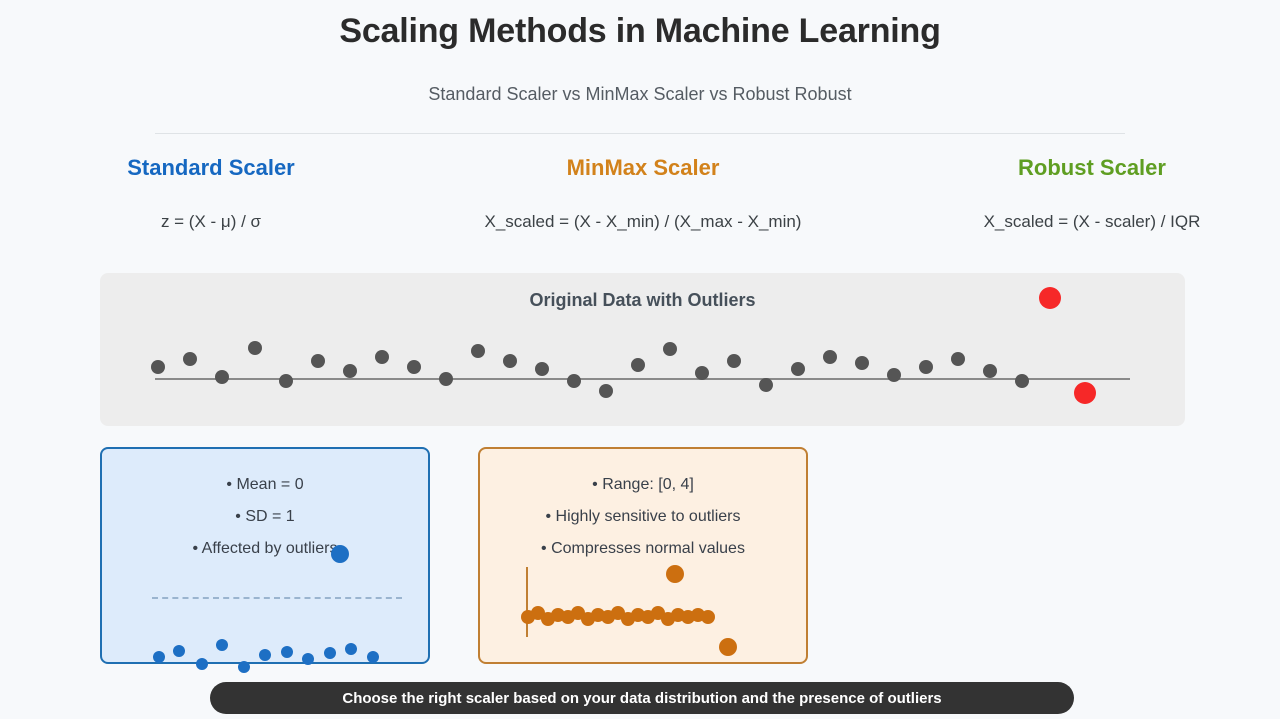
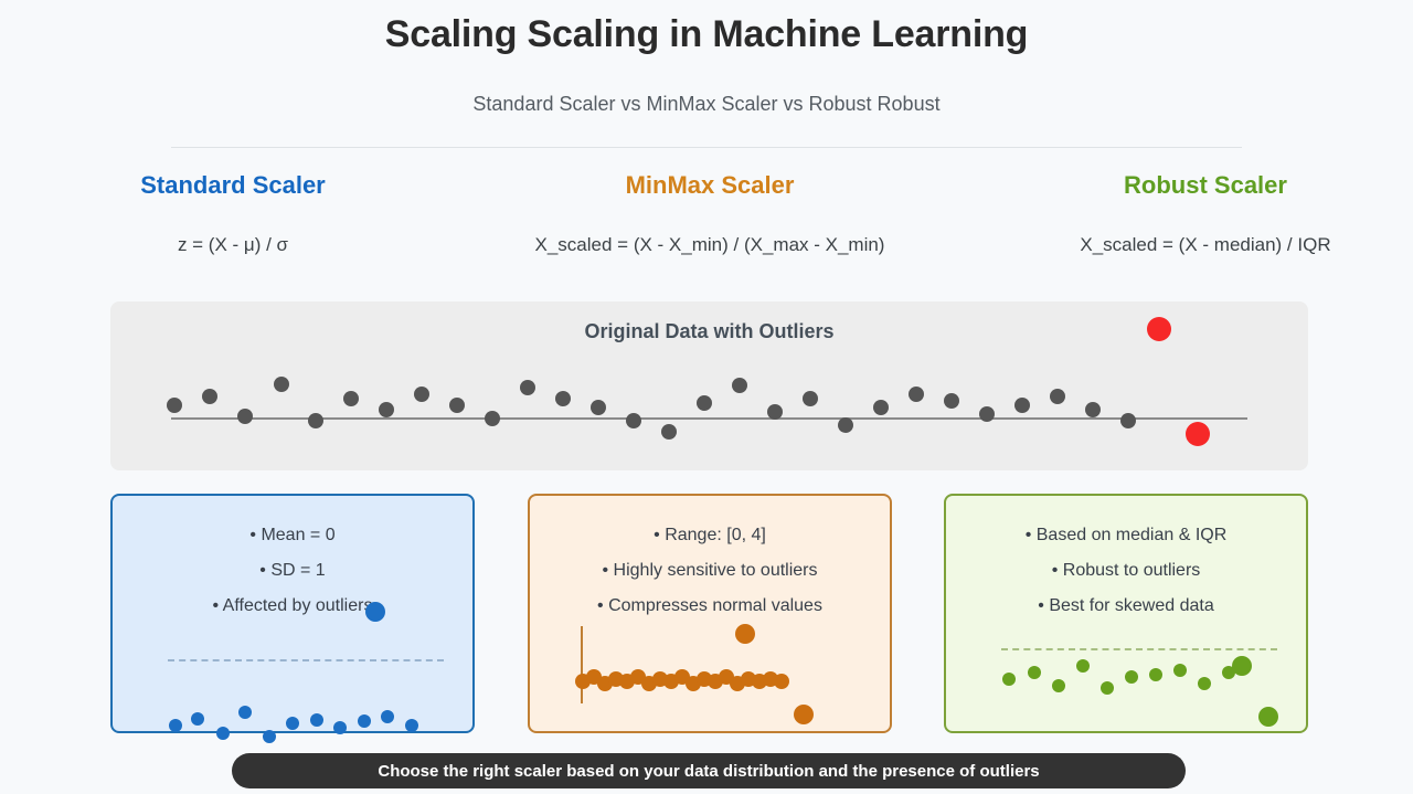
- Scaling Methods in Machine Learning
+ Scaling Scaling in Machine Learning
  Standard Scaler vs MinMax Scaler vs Robust Robust
  Standard Scaler
  z = (X - μ) / σ
  MinMax Scaler
  X_scaled = (X - X_min) / (X_max - X_min)
  Robust Scaler
- X_scaled = (X - scaler) / IQR
+ X_scaled = (X - median) / IQR
  Original Data with Outliers
  • Mean = 0
  • SD = 1
  • Affected by outlier
  • Range: [0, 4]
  • Highly sensitive to outliers
  • Compresses normal values
+ • Based on median & IQR
+ • Robust to outliers
+ • Best for skewed data
  Choose the right scaler based on your data distribution and the presence of outliers
